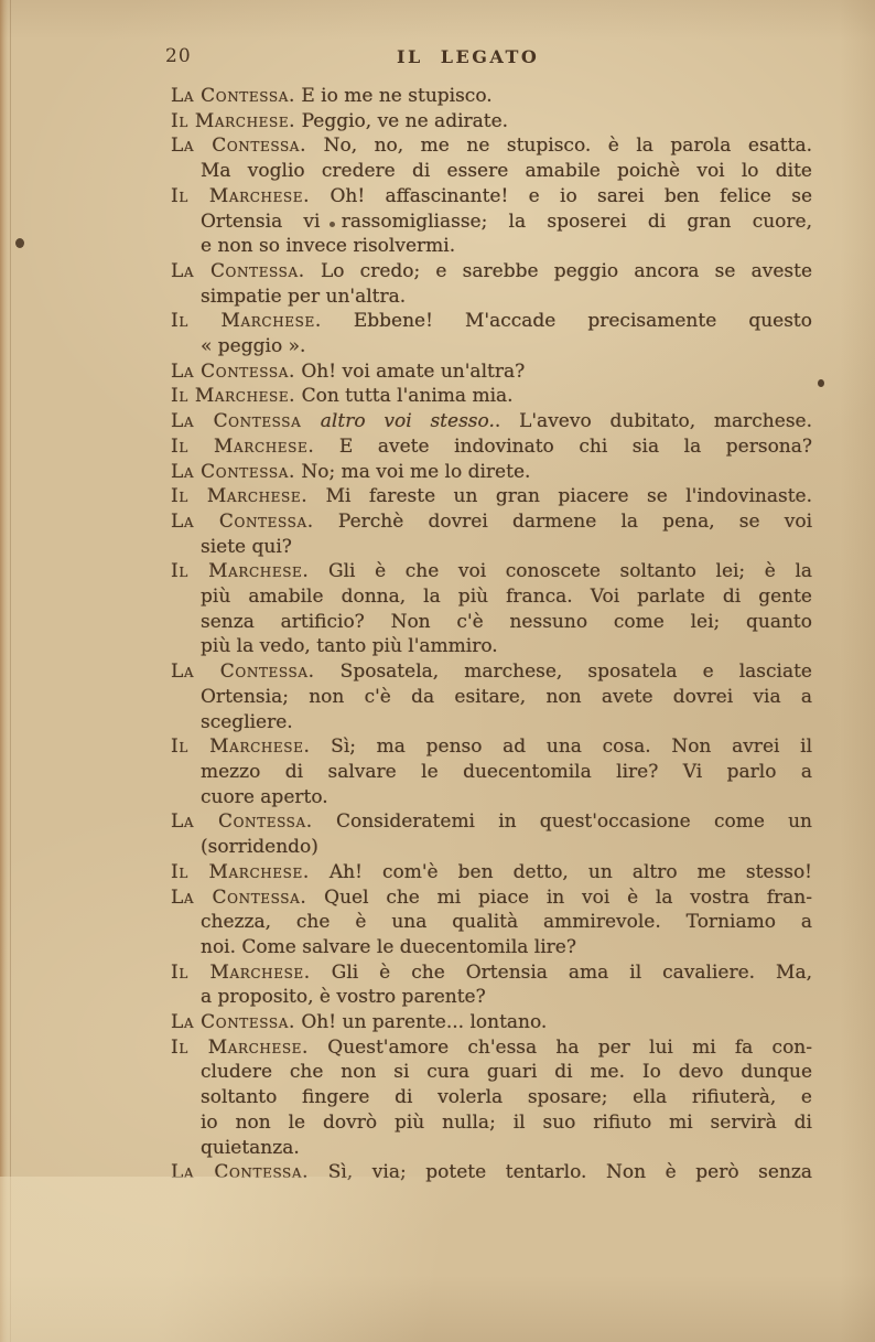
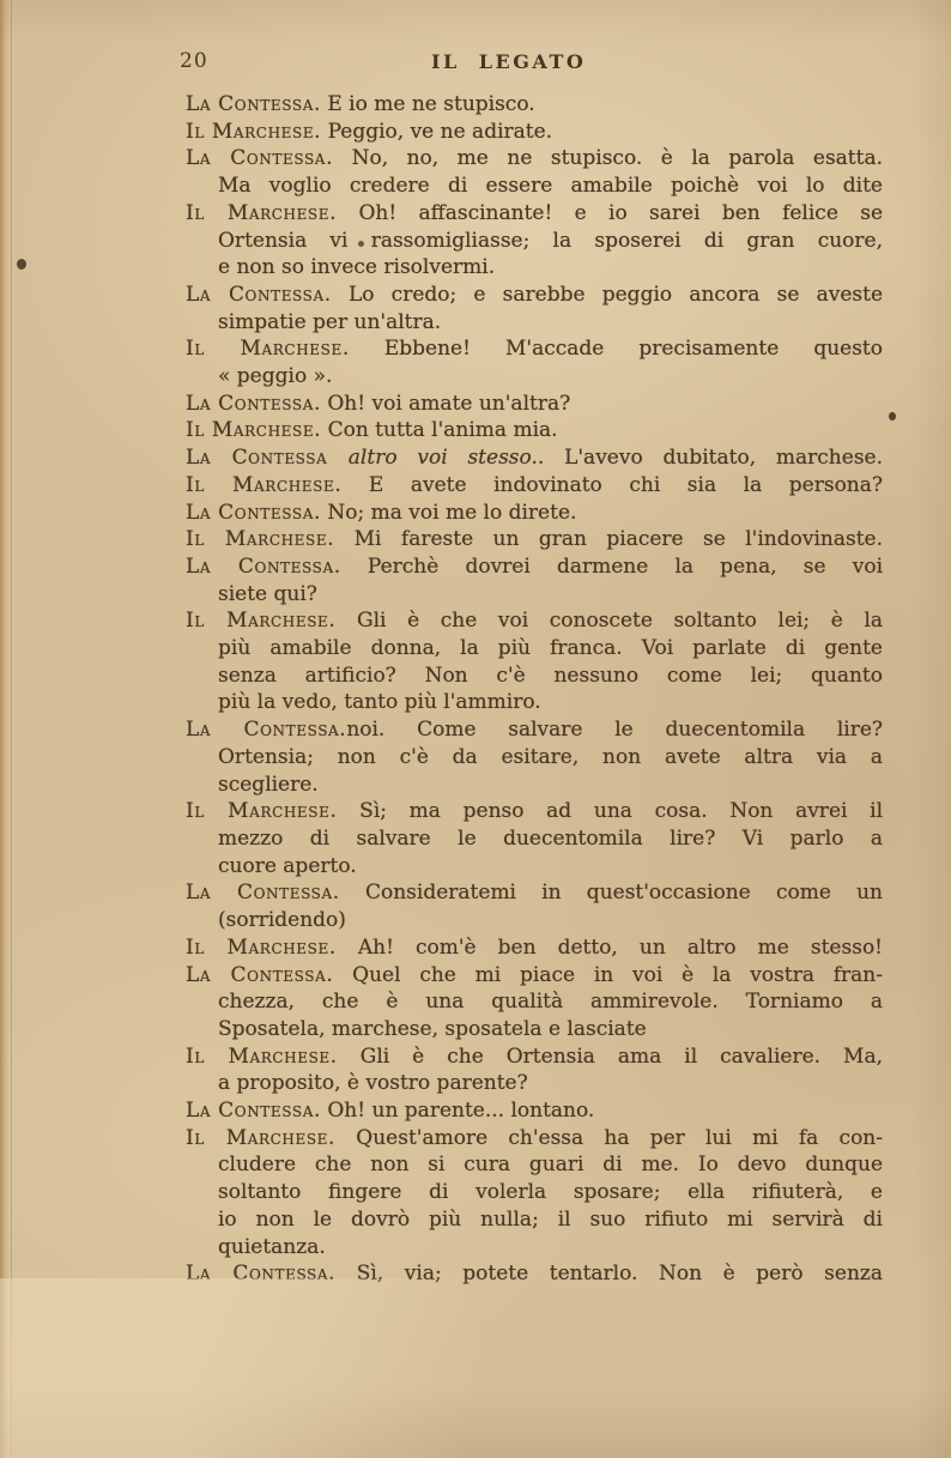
  20
  IL LEGATO
  La Contessa. E io me ne stupisco.
  Il Marchese. Peggio, ve ne adirate.
  La Contessa. No, no, me ne stupisco. è la parola esatta.
  Ma voglio credere di essere amabile poichè voi lo dite
  Il Marchese. Oh! affascinante! e io sarei ben felice se
  Ortensia vi rassomigliasse; la sposerei di gran cuore,
  e non so invece risolvermi.
  La Contessa. Lo credo; e sarebbe peggio ancora se aveste
  simpatie per un'altra.
  Il Marchese. Ebbene! M'accade precisamente questo
  « peggio ».
  La Contessa. Oh! voi amate un'altra?
  Il Marchese. Con tutta l'anima mia.
  La Contessa altro voi stesso.. L'avevo dubitato, marchese.
  Il Marchese. E avete indovinato chi sia la persona?
  La Contessa. No; ma voi me lo direte.
  Il Marchese. Mi fareste un gran piacere se l'indovinaste.
  La Contessa. Perchè dovrei darmene la pena, se voi
  siete qui?
  Il Marchese. Gli è che voi conoscete soltanto lei; è la
  più amabile donna, la più franca. Voi parlate di gente
  senza artificio? Non c'è nessuno come lei; quanto
  più la vedo, tanto più l'ammiro.
- La Contessa. Sposatela, marchese, sposatela e lasciate
+ La Contessa.noi. Come salvare le duecentomila lire?
- Ortensia; non c'è da esitare, non avete dovrei via a
+ Ortensia; non c'è da esitare, non avete altra via a
  scegliere.
  Il Marchese. Sì; ma penso ad una cosa. Non avrei il
  mezzo di salvare le duecentomila lire? Vi parlo a
  cuore aperto.
  La Contessa. Consideratemi in quest'occasione come un
  (sorridendo)
  Il Marchese. Ah! com'è ben detto, un altro me stesso!
  La Contessa. Quel che mi piace in voi è la vostra fran-
  chezza, che è una qualità ammirevole. Torniamo a
- noi. Come salvare le duecentomila lire?
+ Sposatela, marchese, sposatela e lasciate
  Il Marchese. Gli è che Ortensia ama il cavaliere. Ma,
  a proposito, è vostro parente?
  La Contessa. Oh! un parente... lontano.
  Il Marchese. Quest'amore ch'essa ha per lui mi fa con-
  cludere che non si cura guari di me. Io devo dunque
  soltanto fingere di volerla sposare; ella rifiuterà, e
  io non le dovrò più nulla; il suo rifiuto mi servirà di
  quietanza.
  La Contessa. Sì, via; potete tentarlo. Non è però senza
